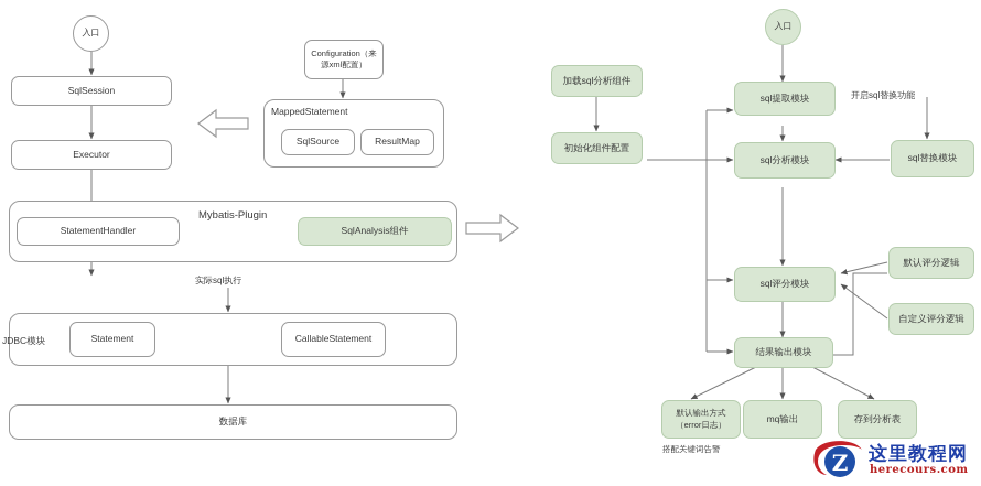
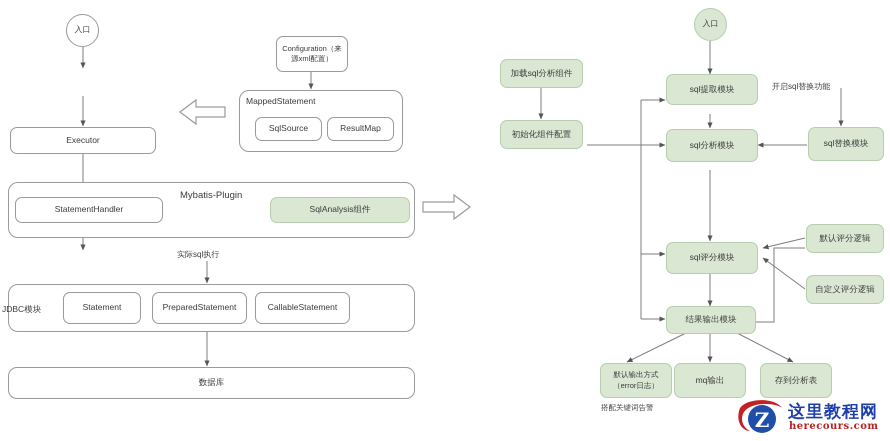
  入口
- SqlSession
  Executor
  Configuration（来源xml配置）
  MappedStatement
  SqlSource
  ResultMap
  Mybatis-Plugin
  StatementHandler
  SqlAnalysis组件
  实际sql执行
  JDBC模块
  Statement
+ PreparedStatement
  CallableStatement
  数据库
  入口
  加载sql分析组件
  初始化组件配置
  sql提取模块
  sql分析模块
  sql替换模块
  开启sql替换功能
  sql评分模块
  默认评分逻辑
  自定义评分逻辑
  结果输出模块
  默认输出方式
  （error日志）
  搭配关键词告警
  mq输出
  存到分析表
  Z
  这里教程网
  herecours.com
